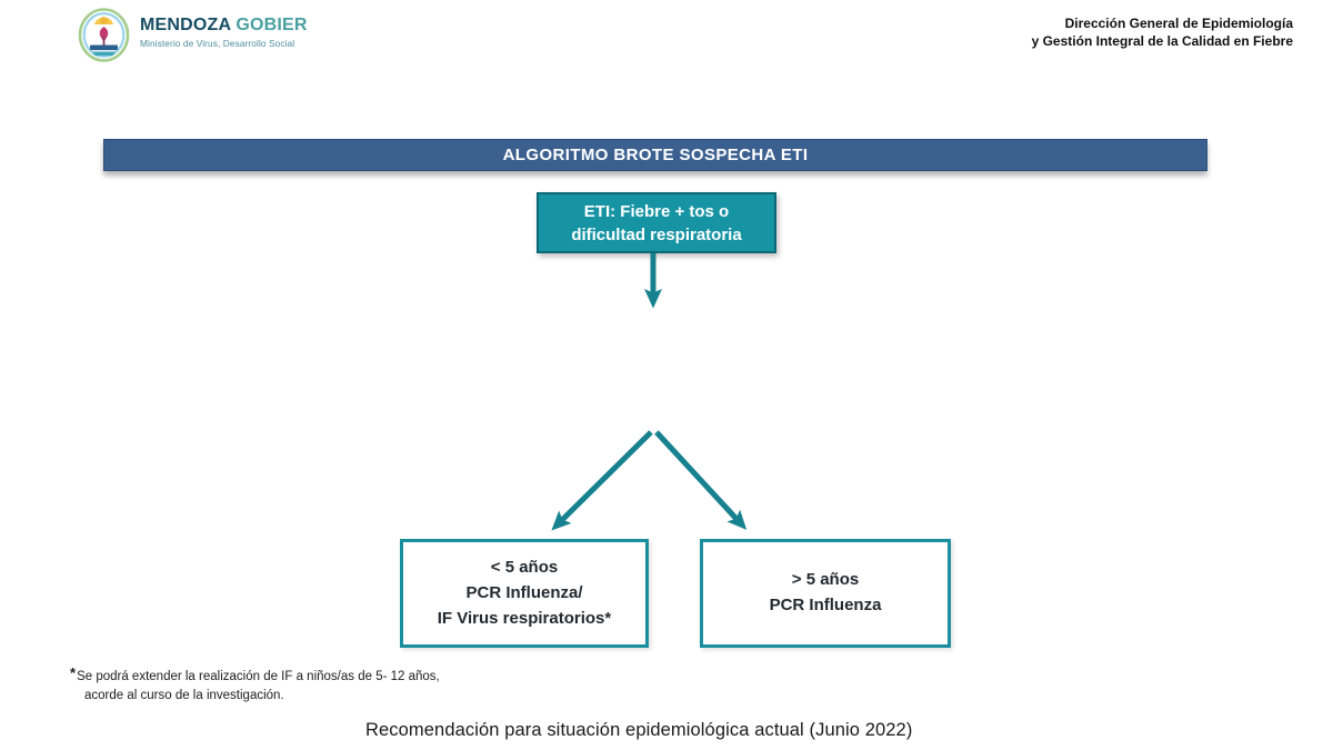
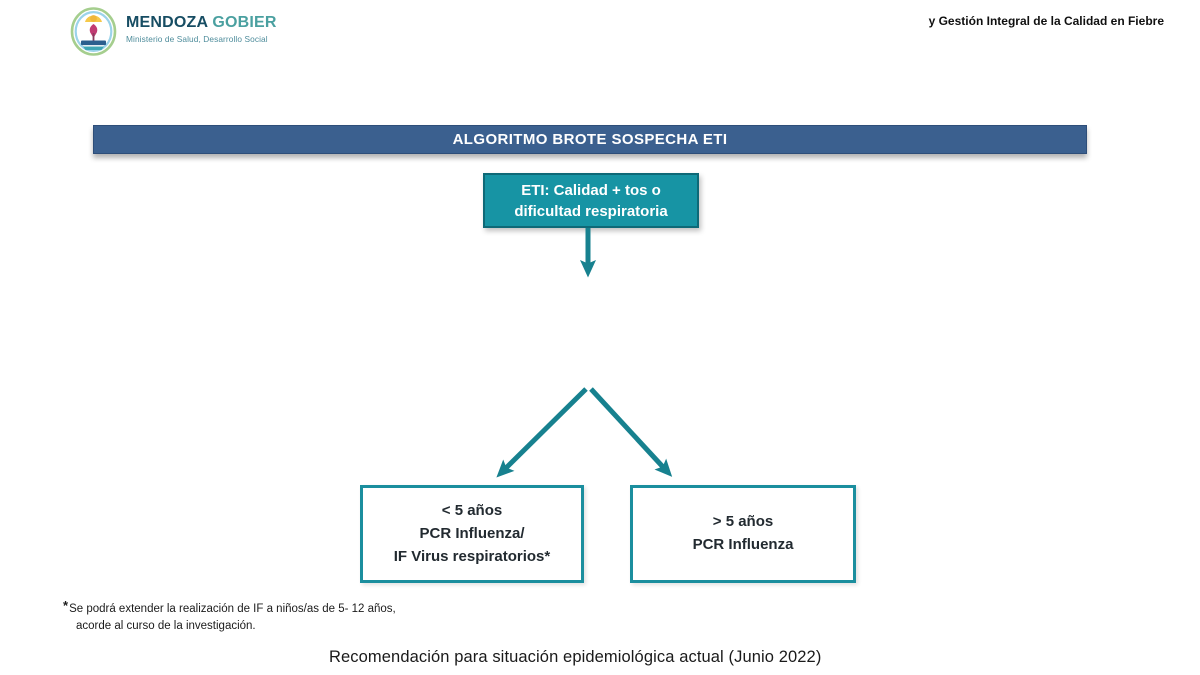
  MENDOZA GOBIER
- Ministerio de Virus, Desarrollo Social
+ Ministerio de Salud, Desarrollo Social
- Dirección General de Epidemiología
  y Gestión Integral de la Calidad en Fiebre
  ALGORITMO BROTE SOSPECHA ETI
- ETI: Fiebre + tos o
+ ETI: Calidad + tos o
  dificultad respiratoria
  < 5 años
  PCR Influenza/
  IF Virus respiratorios*
  > 5 años
  PCR Influenza
  *Se podrá extender la realización de IF a niños/as de 5- 12 años,
  acorde al curso de la investigación.
  Recomendación para situación epidemiológica actual (Junio 2022)
